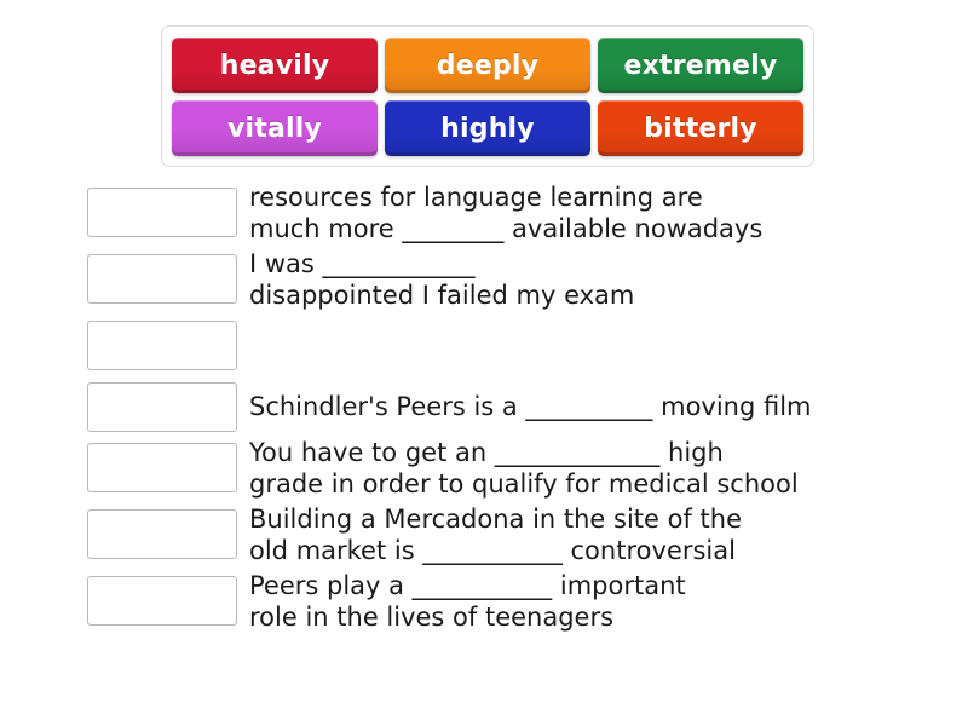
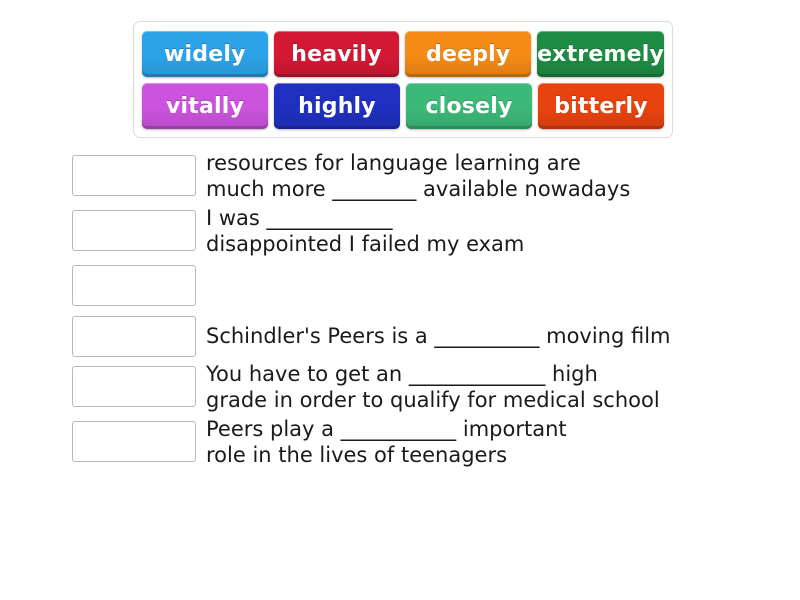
+ widely
  heavily
  deeply
  extremely
  vitally
  highly
+ closely
  bitterly
  resources for language learning are
  much more ________ available nowadays
  I was ____________
  disappointed I failed my exam
  Schindler's Peers is a __________ moving film
  You have to get an _____________ high
  grade in order to qualify for medical school
- Building a Mercadona in the site of the
- old market is ___________ controversial
  Peers play a ___________ important
  role in the lives of teenagers
